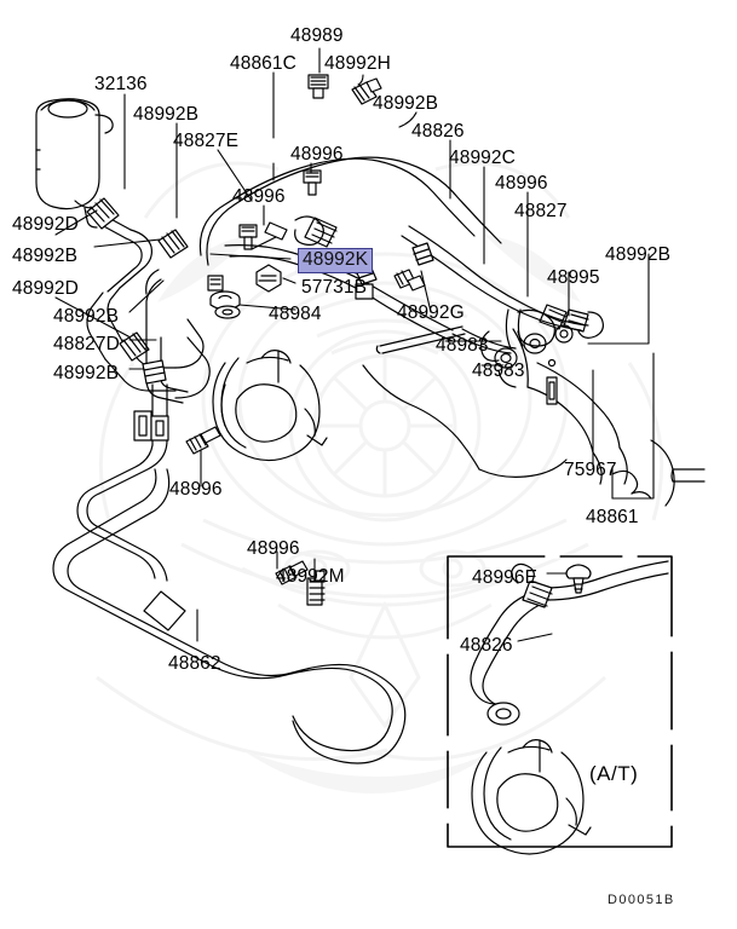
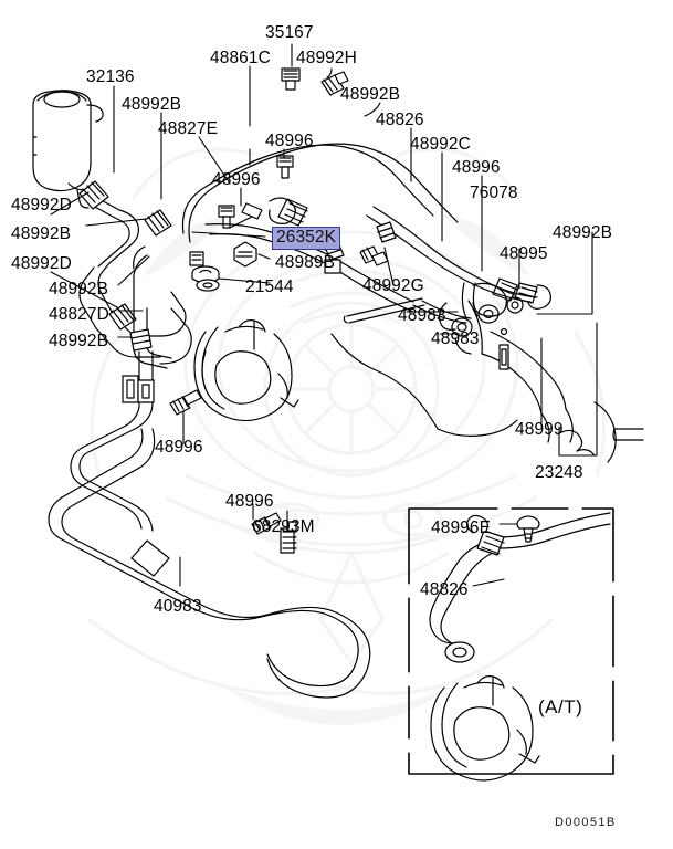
- 48989
+ 35167
  48861C
  48992H
  32136
  48992B
  48992B
  48826
  48827E
  48996
  48992C
  48996
  48996
- 48827
+ 76078
  48992D
  48992B
  48992B
- 48992K
+ 26352K
  48995
  48992D
- 57731B
+ 48989B
  48992B
- 48984
+ 21544
  48992G
  48827D
  48983
  48983
  48992B
  48996
- 75967
+ 48999
- 48861
+ 23248
  48996
- 48992M
+ 68293M
- 48862
+ 40983
  48996E
  48826
  (A/T)
  D00051B
